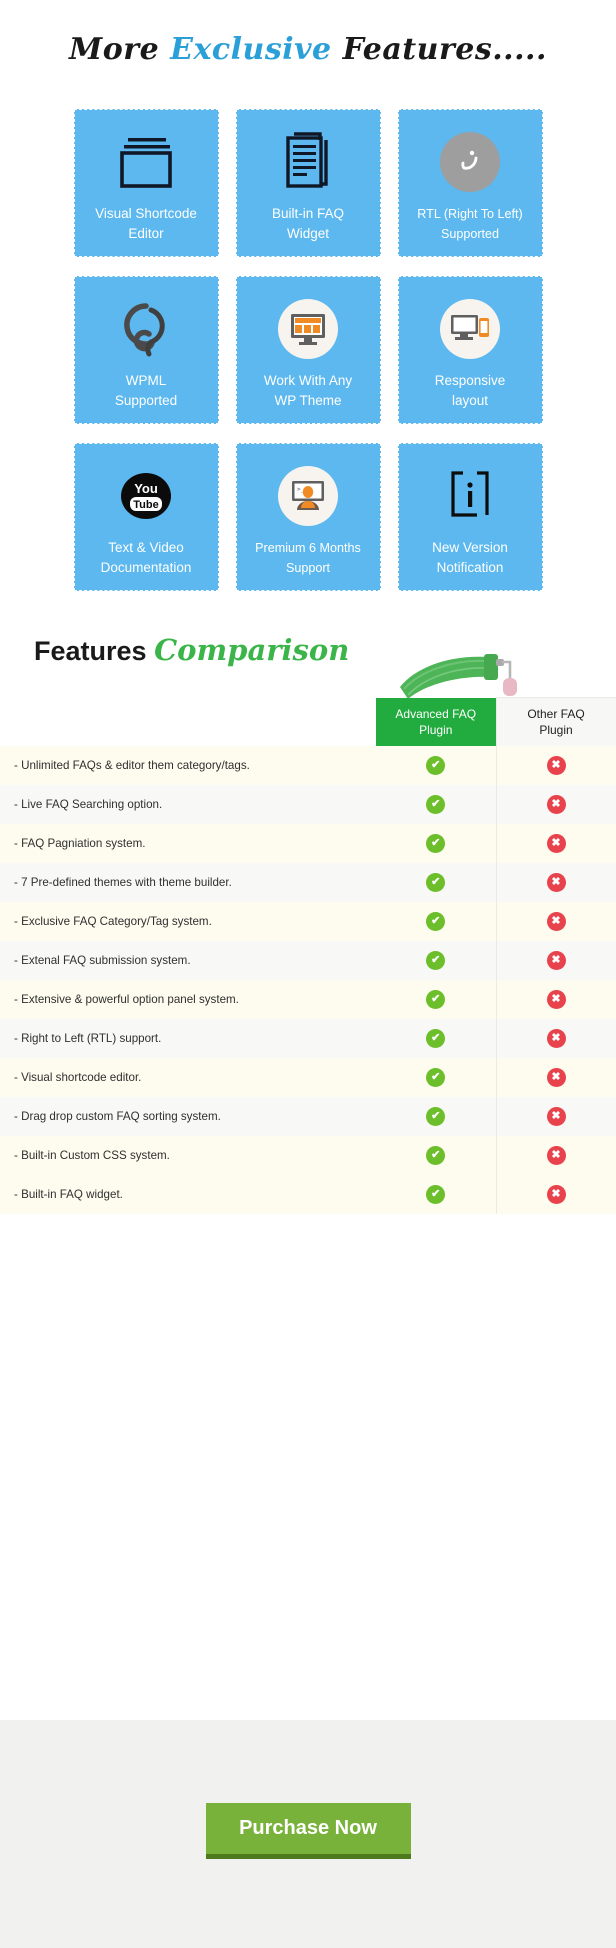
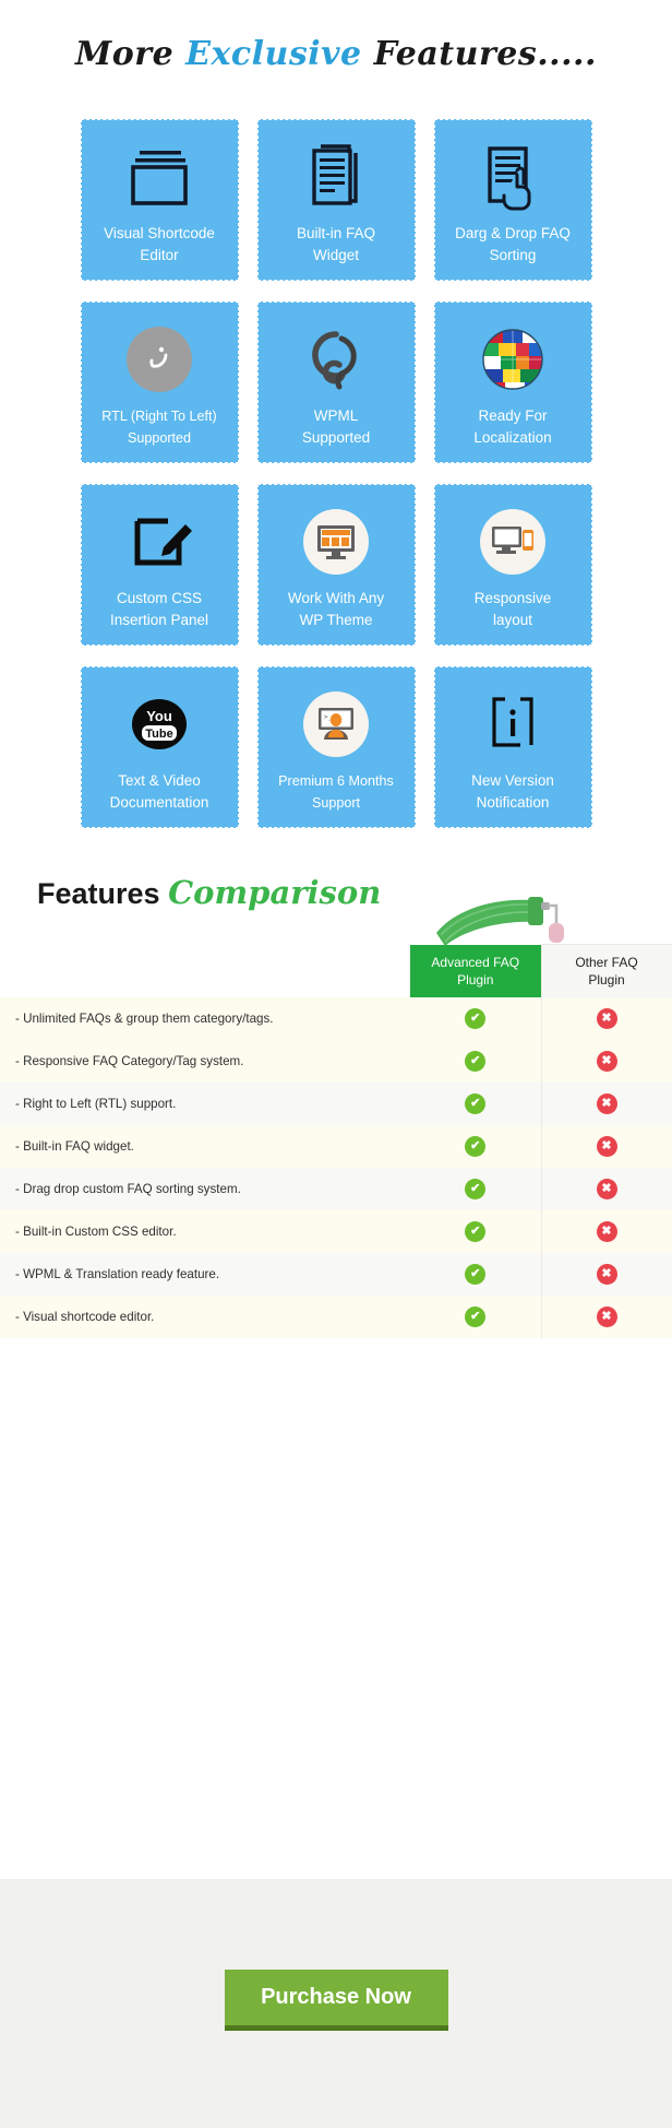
  More Exclusive Features.....
  Visual Shortcode
  Editor
  Built-in FAQ
  Widget
+ Darg & Drop FAQ
+ Sorting
  RTL (Right To Left)
  Supported
  WPML
  Supported
+ Ready For
+ Localization
+ Custom CSS
+ Insertion Panel
  Work With Any
  WP Theme
  Responsive
  layout
  You
  Tube
  Text & Video
  Documentation
  Premium 6 Months
  Support
  New Version
  Notification
  Features Comparison
  	Advanced FAQ Plugin	Other FAQ Plugin
- - Unlimited FAQs & editor them category/tags.	✔	✖
+ - Unlimited FAQs & group them category/tags.	✔	✖
- - Live FAQ Searching option.	✔	✖
- - FAQ Pagniation system.	✔	✖
- - 7 Pre-defined themes with theme builder.	✔	✖
- - Exclusive FAQ Category/Tag system.	✔	✖
+ - Responsive FAQ Category/Tag system.	✔	✖
- - Extenal FAQ submission system.	✔	✖
- - Extensive & powerful option panel system.	✔	✖
  - Right to Left (RTL) support.	✔	✖
- - Visual shortcode editor.	✔	✖
+ - Built-in FAQ widget.	✔	✖
  - Drag drop custom FAQ sorting system.	✔	✖
- - Built-in Custom CSS system.	✔	✖
+ - Built-in Custom CSS editor.	✔	✖
+ - WPML & Translation ready feature.	✔	✖
- - Built-in FAQ widget.	✔	✖
+ - Visual shortcode editor.	✔	✖
  Purchase Now
